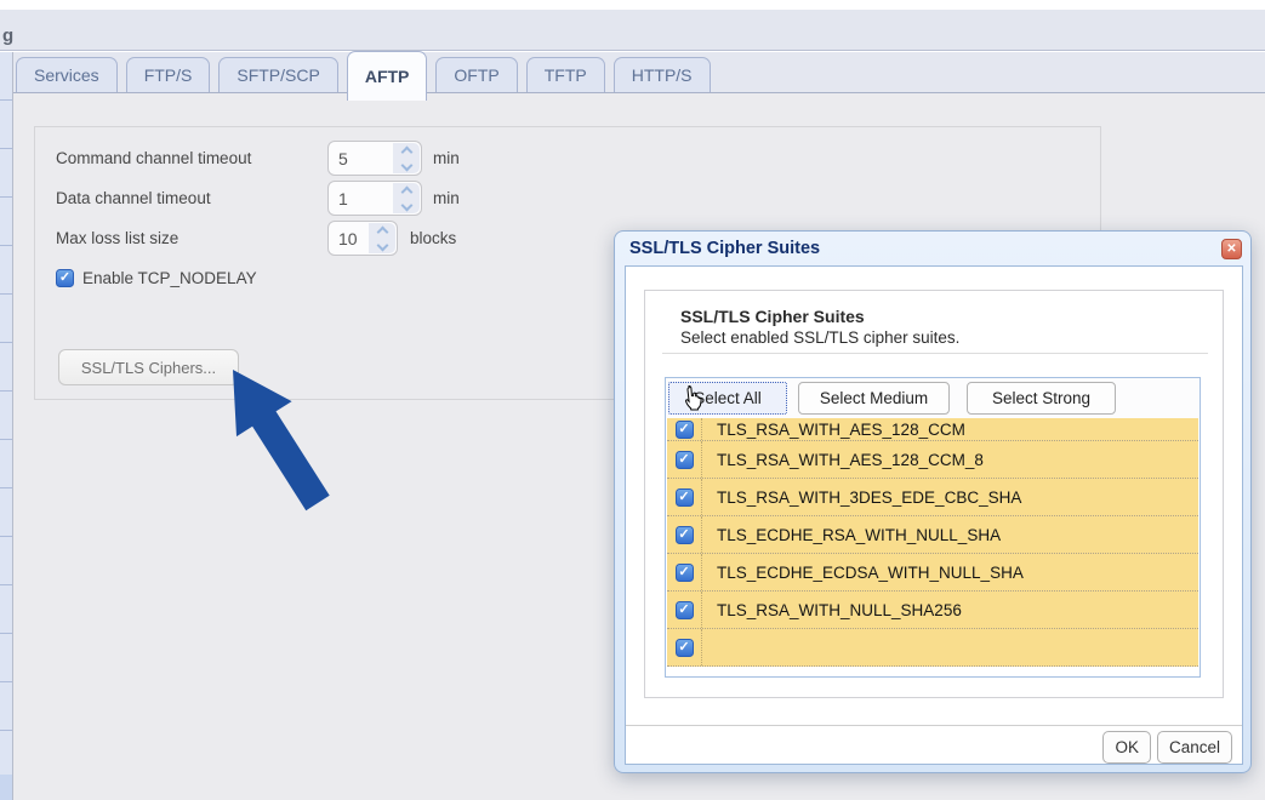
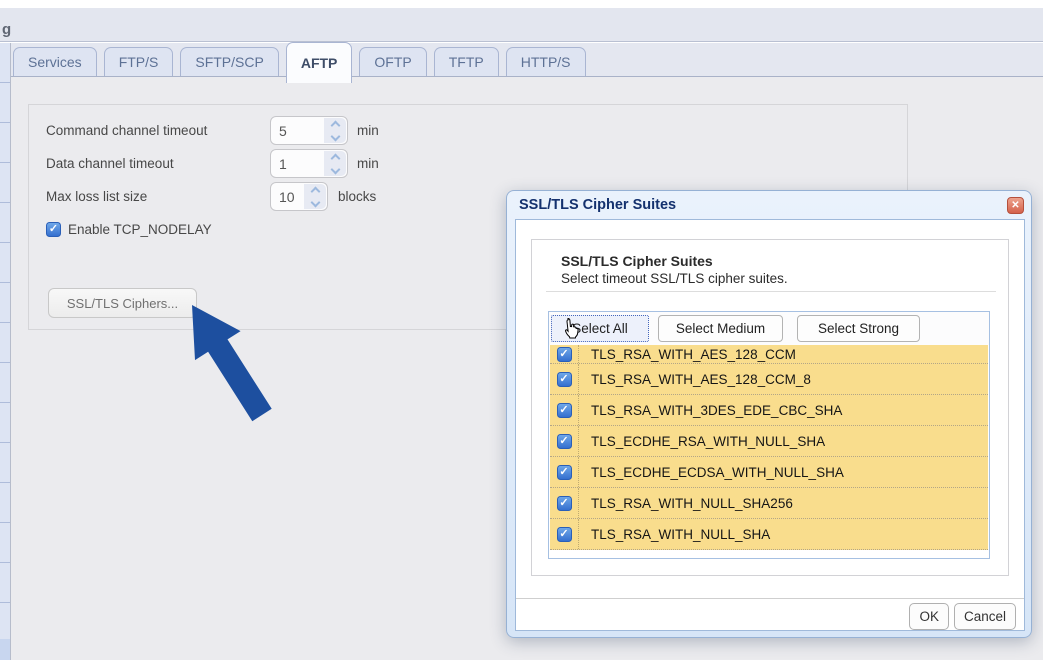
  g
  Services
  FTP/S
  SFTP/SCP
  AFTP
  OFTP
  TFTP
  HTTP/S
  Command channel timeout
  5
  min
  Data channel timeout
  1
  min
  Max loss list size
  10
  blocks
  ✓
  Enable TCP_NODELAY
  SSL/TLS Ciphers...
  SSL/TLS Cipher Suites
  ✕
  SSL/TLS Cipher Suites
- Select enabled SSL/TLS cipher suites.
+ Select timeout SSL/TLS cipher suites.
  elect All
  Select Medium
  Select Strong
  ✓
  TLS_RSA_WITH_AES_128_CCM
  ✓
  TLS_RSA_WITH_AES_128_CCM_8
  ✓
  TLS_RSA_WITH_3DES_EDE_CBC_SHA
  ✓
  TLS_ECDHE_RSA_WITH_NULL_SHA
  ✓
  TLS_ECDHE_ECDSA_WITH_NULL_SHA
  ✓
  TLS_RSA_WITH_NULL_SHA256
  ✓
+ TLS_RSA_WITH_NULL_SHA
  OK
  Cancel
